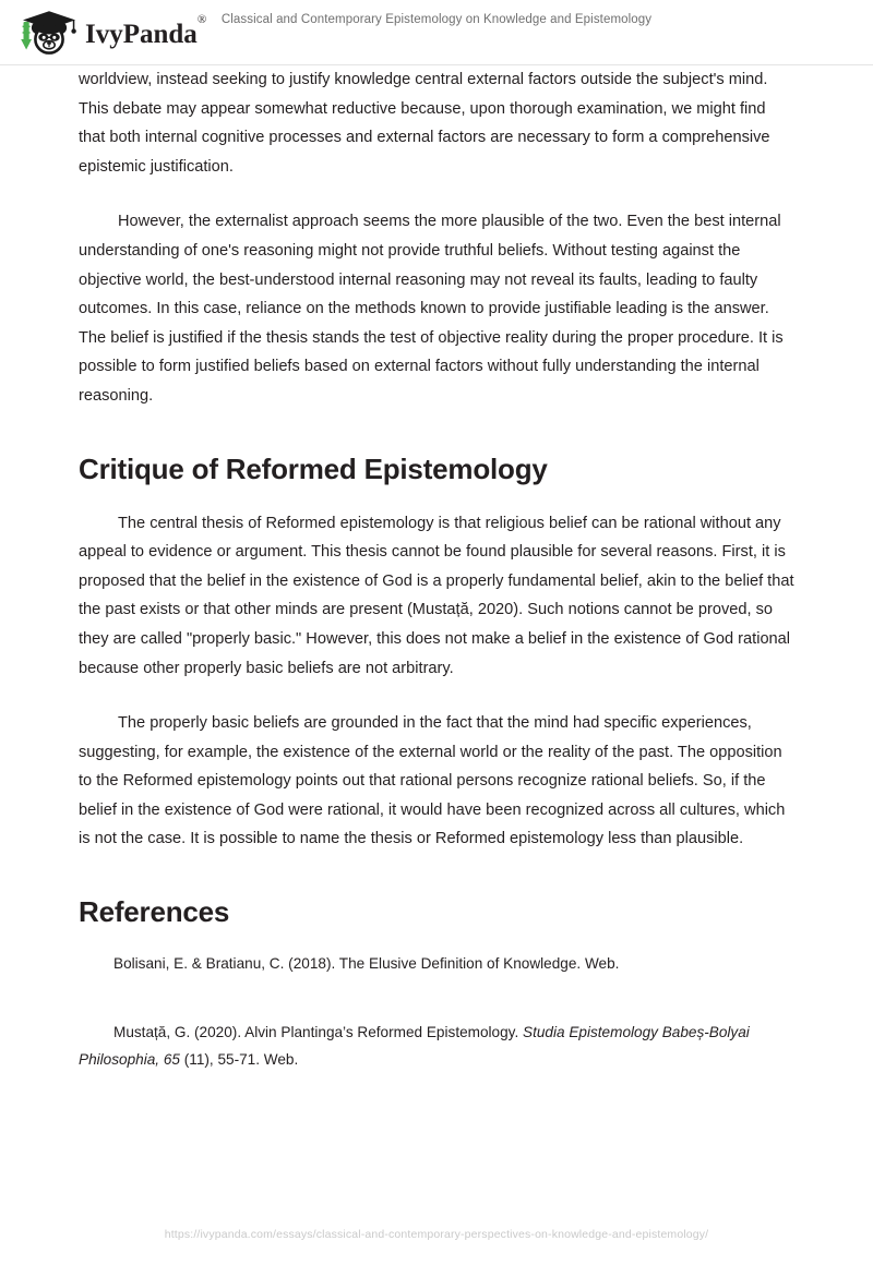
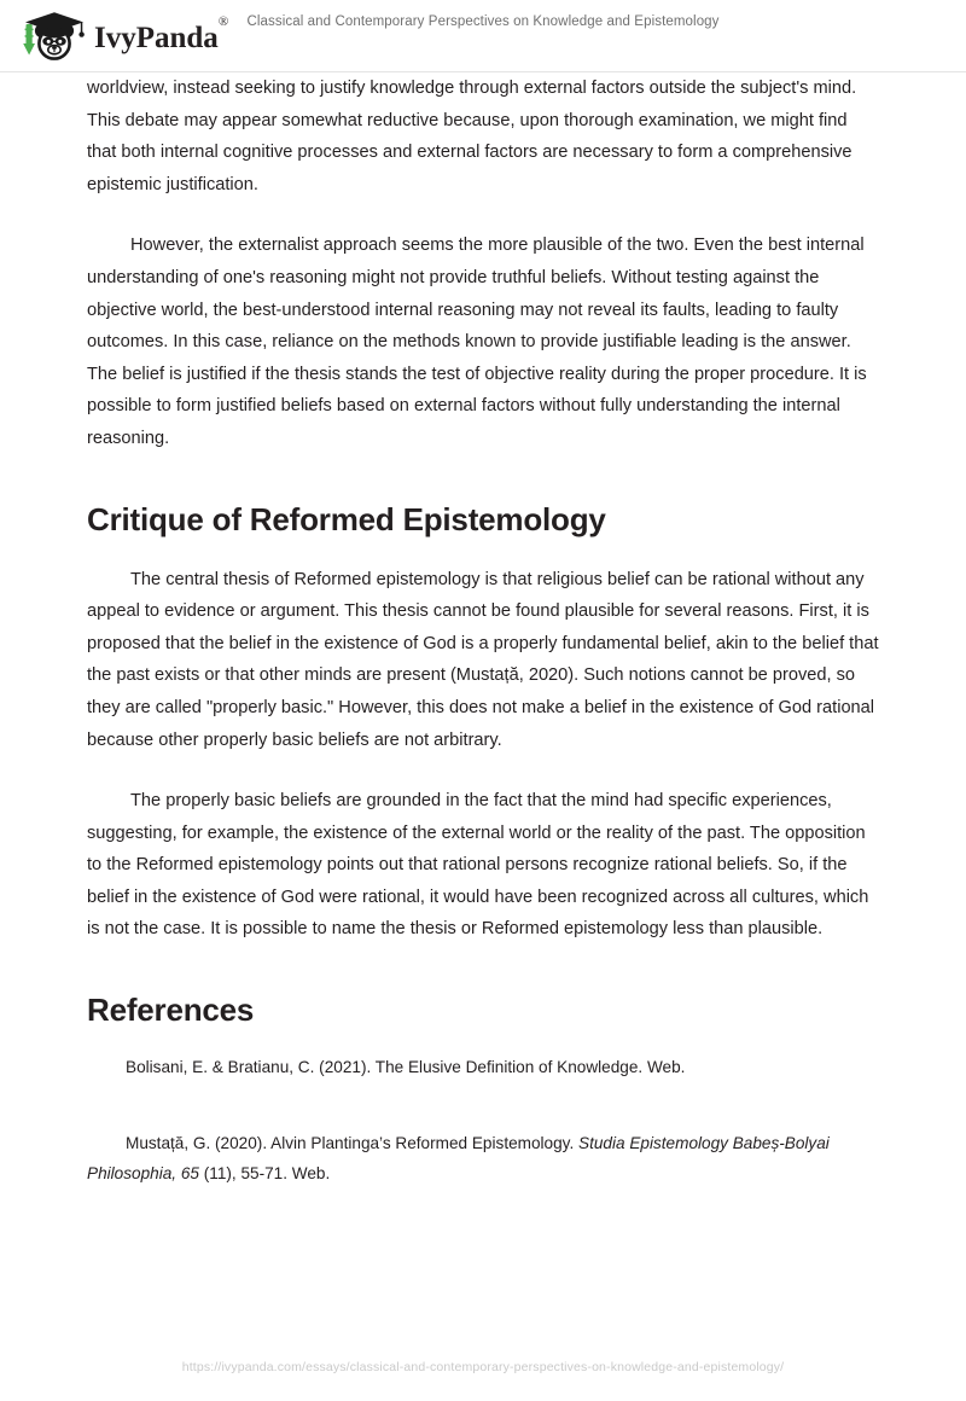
  IvyPanda®
- Classical and Contemporary Epistemology on Knowledge and Epistemology
+ Classical and Contemporary Perspectives on Knowledge and Epistemology
- worldview, instead seeking to justify knowledge central external factors outside the subject's mind. This debate may appear somewhat reductive because, upon thorough examination, we might find that both internal cognitive processes and external factors are necessary to form a comprehensive epistemic justification.
+ worldview, instead seeking to justify knowledge through external factors outside the subject's mind. This debate may appear somewhat reductive because, upon thorough examination, we might find that both internal cognitive processes and external factors are necessary to form a comprehensive epistemic justification.
  However, the externalist approach seems the more plausible of the two. Even the best internal understanding of one's reasoning might not provide truthful beliefs. Without testing against the objective world, the best-understood internal reasoning may not reveal its faults, leading to faulty outcomes. In this case, reliance on the methods known to provide justifiable leading is the answer. The belief is justified if the thesis stands the test of objective reality during the proper procedure. It is possible to form justified beliefs based on external factors without fully understanding the internal reasoning.
  Critique of Reformed Epistemology
  The central thesis of Reformed epistemology is that religious belief can be rational without any appeal to evidence or argument. This thesis cannot be found plausible for several reasons. First, it is proposed that the belief in the existence of God is a properly fundamental belief, akin to the belief that the past exists or that other minds are present (Mustață, 2020). Such notions cannot be proved, so they are called "properly basic." However, this does not make a belief in the existence of God rational because other properly basic beliefs are not arbitrary.
  The properly basic beliefs are grounded in the fact that the mind had specific experiences, suggesting, for example, the existence of the external world or the reality of the past. The opposition to the Reformed epistemology points out that rational persons recognize rational beliefs. So, if the belief in the existence of God were rational, it would have been recognized across all cultures, which is not the case. It is possible to name the thesis or Reformed epistemology less than plausible.
  References
- Bolisani, E. & Bratianu, C. (2018). The Elusive Definition of Knowledge. Web.
+ Bolisani, E. & Bratianu, C. (2021). The Elusive Definition of Knowledge. Web.
  Mustață, G. (2020). Alvin Plantinga’s Reformed Epistemology. Studia Epistemology Babeș-Bolyai Philosophia, 65 (11), 55-71. Web.
  https://ivypanda.com/essays/classical-and-contemporary-perspectives-on-knowledge-and-epistemology/
